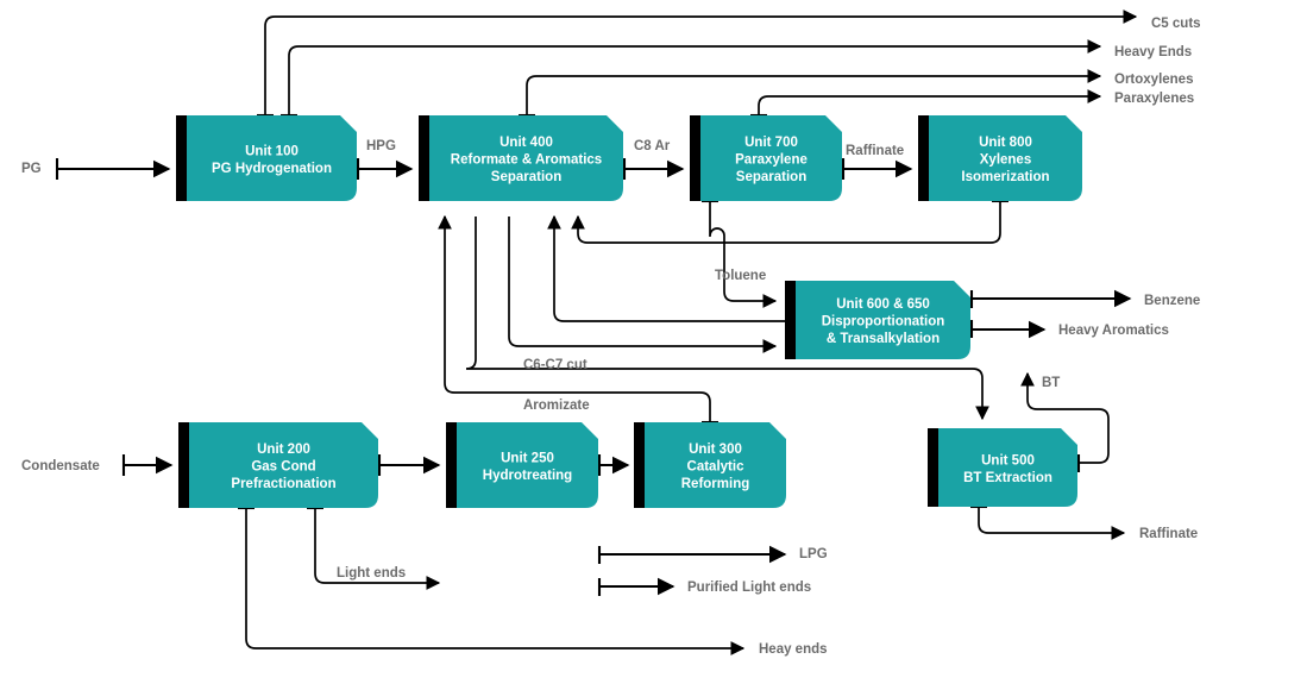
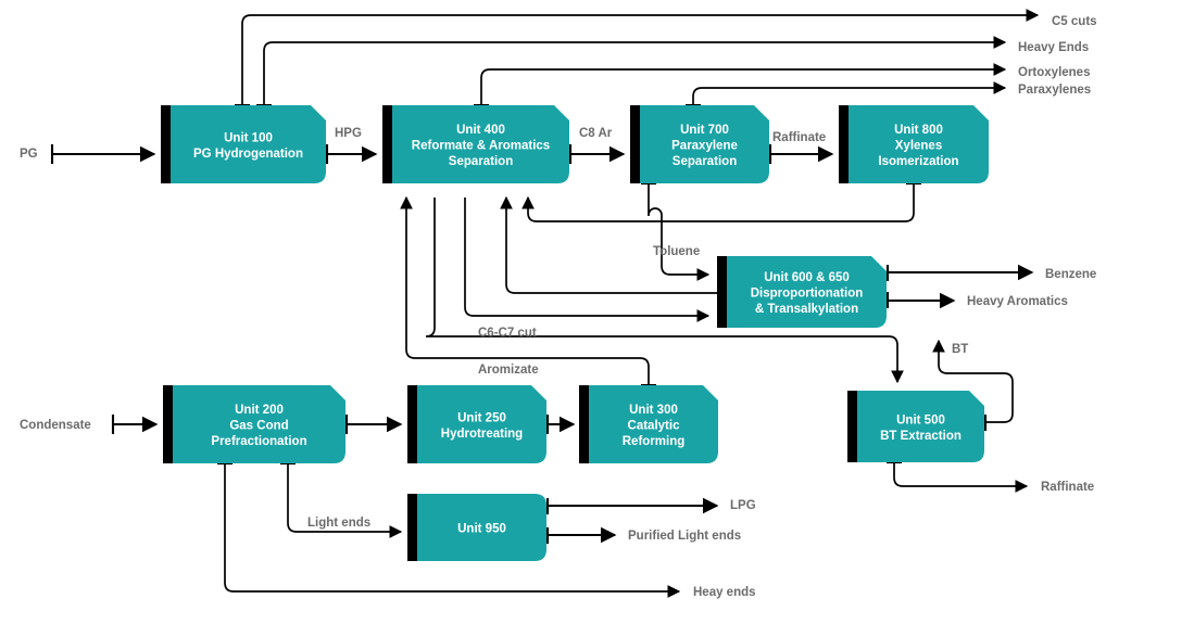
  Unit 100
  PG Hydrogenation
  Unit 400
  Reformate & Aromatics
  Separation
  Unit 700
  Paraxylene
  Separation
  Unit 800
  Xylenes
  Isomerization
  Unit 600 & 650
  Disproportionation
  & Transalkylation
  Unit 200
  Gas Cond
  Prefractionation
  Unit 250
  Hydrotreating
  Unit 300
  Catalytic
  Reforming
  Unit 500
  BT Extraction
+ Unit 950
  PG
  Condensate
  C5 cuts
  Heavy Ends
  Ortoxylenes
  Paraxylenes
  Benzene
  Heavy Aromatics
  Raffinate
  LPG
  Purified Light ends
  Heay ends
  HPG
  C8 Ar
  Raffinate
  Toluene
  C6-C7 cut
  Aromizate
  BT
  Light ends
